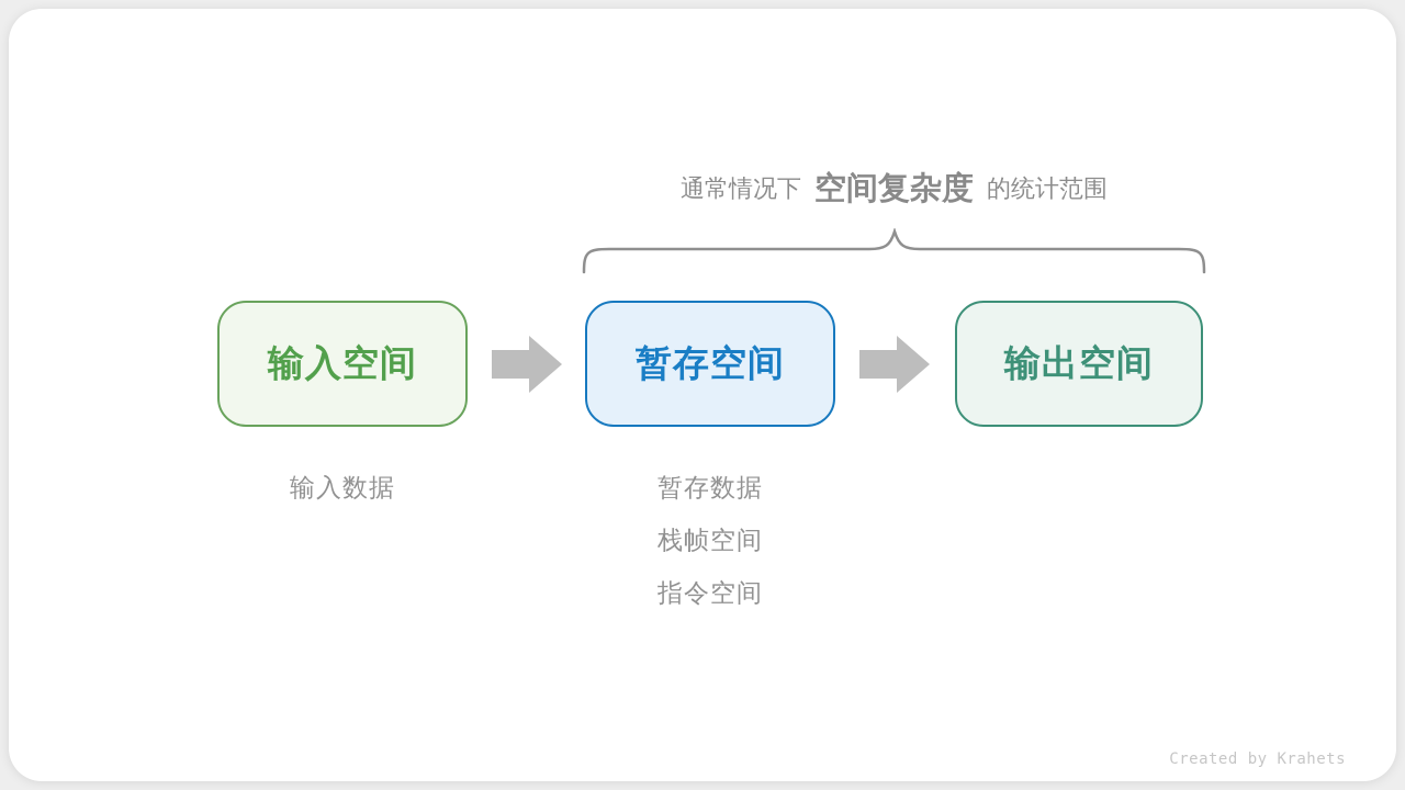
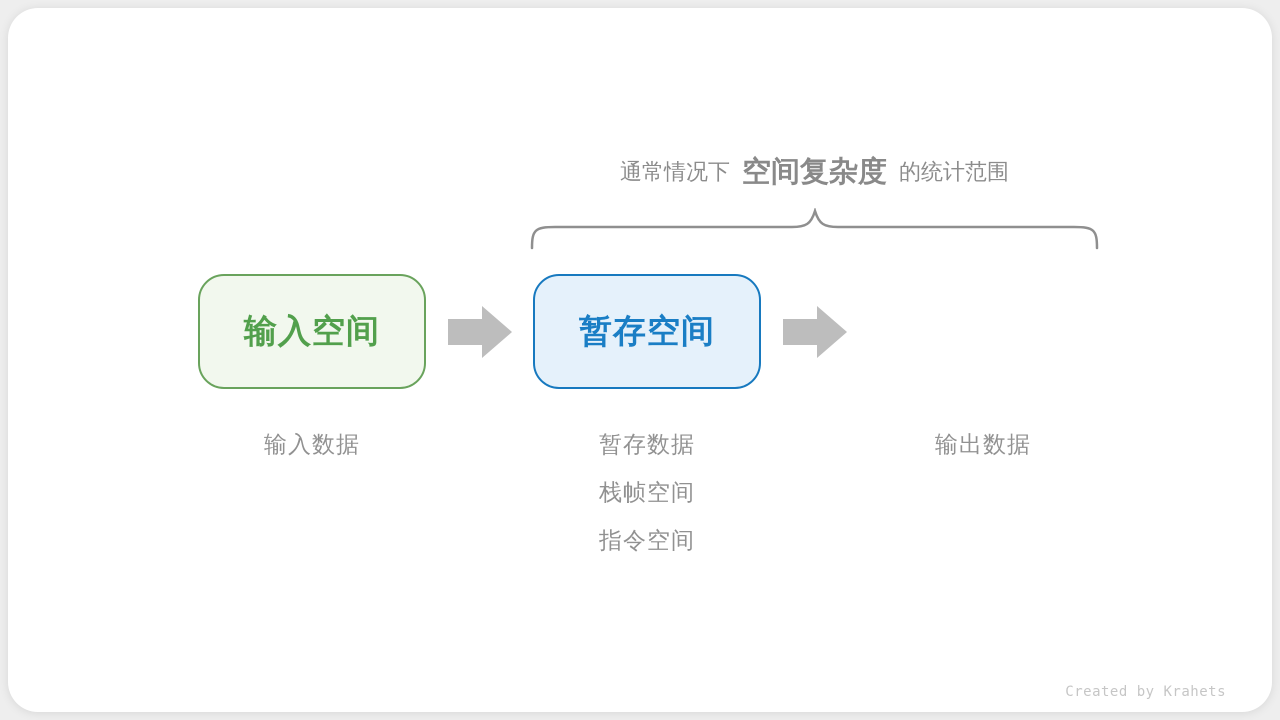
  通常情况下
  空间复杂度
  的统计范围
  输入空间
  暂存空间
- 输出空间
  输入数据
  暂存数据
  栈帧空间
  指令空间
+ 输出数据
  Created by Krahets
